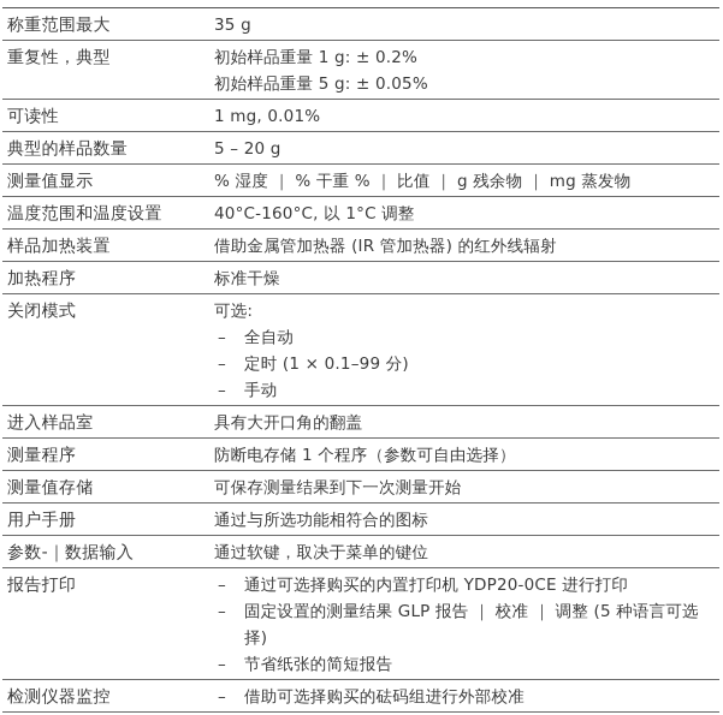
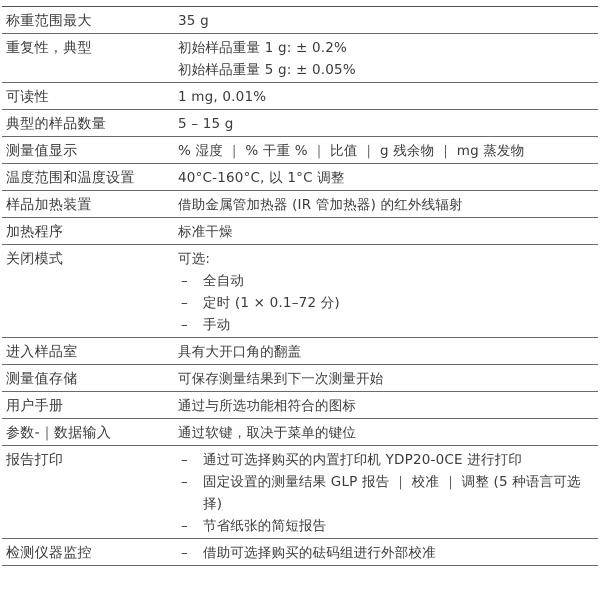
  称重范围最大
  35 g
  重复性，典型
  初始样品重量 1 g: ± 0.2%
  初始样品重量 5 g: ± 0.05%
  可读性
  1 mg, 0.01%
  典型的样品数量
- 5 – 20 g
+ 5 – 15 g
  测量值显示
  % 湿度 ｜ % 干重 % ｜ 比值 ｜ g 残余物 ｜ mg 蒸发物
  温度范围和温度设置
  40°C-160°C, 以 1°C 调整
  样品加热装置
  借助金属管加热器 (IR 管加热器) 的红外线辐射
  加热程序
  标准干燥
  关闭模式
  可选:
  –
  全自动
  –
- 定时 (1 × 0.1–99 分)
+ 定时 (1 × 0.1–72 分)
  –
  手动
  进入样品室
  具有大开口角的翻盖
- 测量程序
- 防断电存储 1 个程序（参数可自由选择）
  测量值存储
  可保存测量结果到下一次测量开始
  用户手册
  通过与所选功能相符合的图标
  参数-｜数据输入
  通过软键，取决于菜单的键位
  报告打印
  –
  通过可选择购买的内置打印机 YDP20-0CE 进行打印
  –
  固定设置的测量结果 GLP 报告 ｜ 校准 ｜ 调整 (5 种语言可选择)
  –
  节省纸张的简短报告
  检测仪器监控
  –
  借助可选择购买的砝码组进行外部校准
